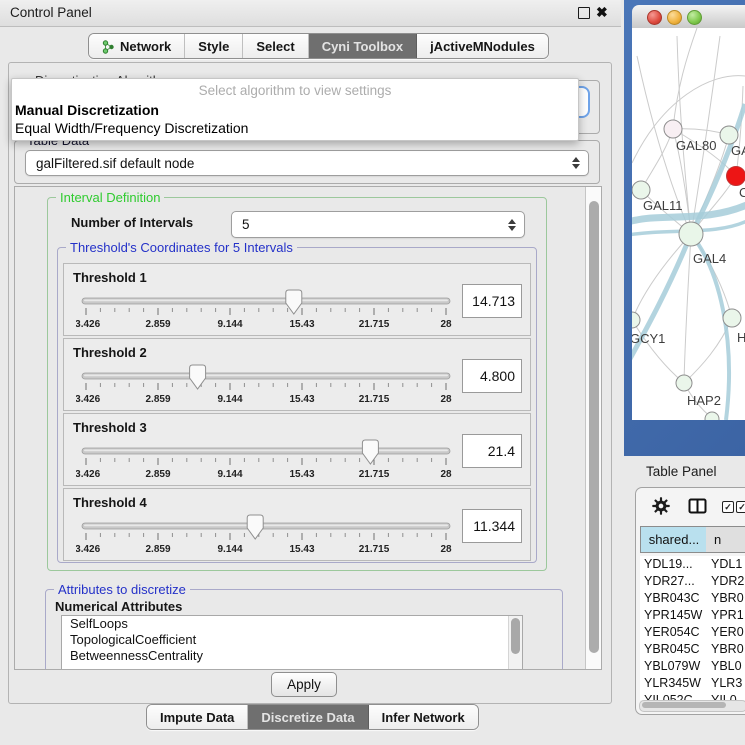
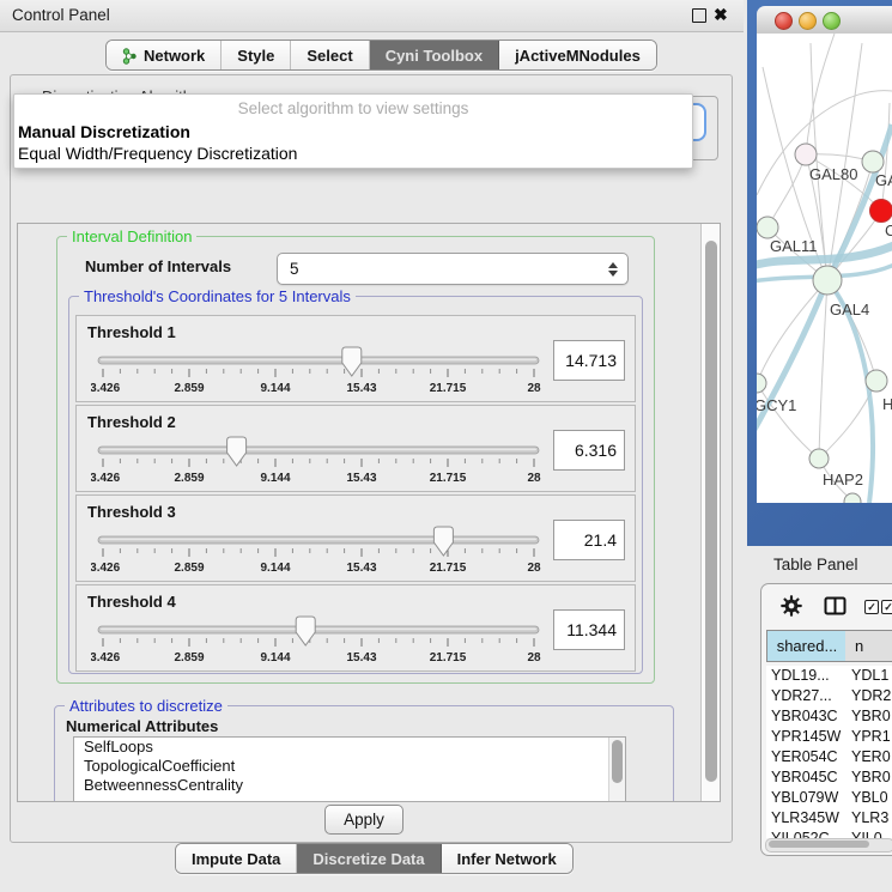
  Control Panel
  ✖
  Network
  Style
  Select
  Cyni Toolbox
  jActiveMNodules
  Select algorithm to view settings
  Manual Discretization
  Equal Width/Frequency Discretization
- galFiltered.sif default node
  Interval Definition
  Number of Intervals
  5
  Threshold's Coordinates for 5 Intervals
  Threshold 1
  3.426
  2.859
  9.144
  15.43
  21.715
  28
  14.713
  Threshold 2
  3.426
  2.859
  9.144
  15.43
  21.715
  28
- 4.800
+ 6.316
  Threshold 3
  3.426
  2.859
  9.144
  15.43
  21.715
  28
  21.4
  Threshold 4
  3.426
  2.859
  9.144
  15.43
  21.715
  28
  11.344
  Attributes to discretize
  Numerical Attributes
  SelfLoops
  TopologicalCoefficient
  BetweennessCentrality
  Apply
  Impute Data
  Discretize Data
  Infer Network
  GAL80
  C
  GAL11
  GAL4
  GCY1
  H
  HAP2
  Table Panel
  ✓
  ✓
  shared...
  n
  YDL19...
  YDL1
  YDR27...
  YDR2
  YBR043C
  YBR0
  YPR145W
  YPR1
  YER054C
  YER0
  YBR045C
  YBR0
  YBL079W
  YBL0
  YLR345W
  YLR3
